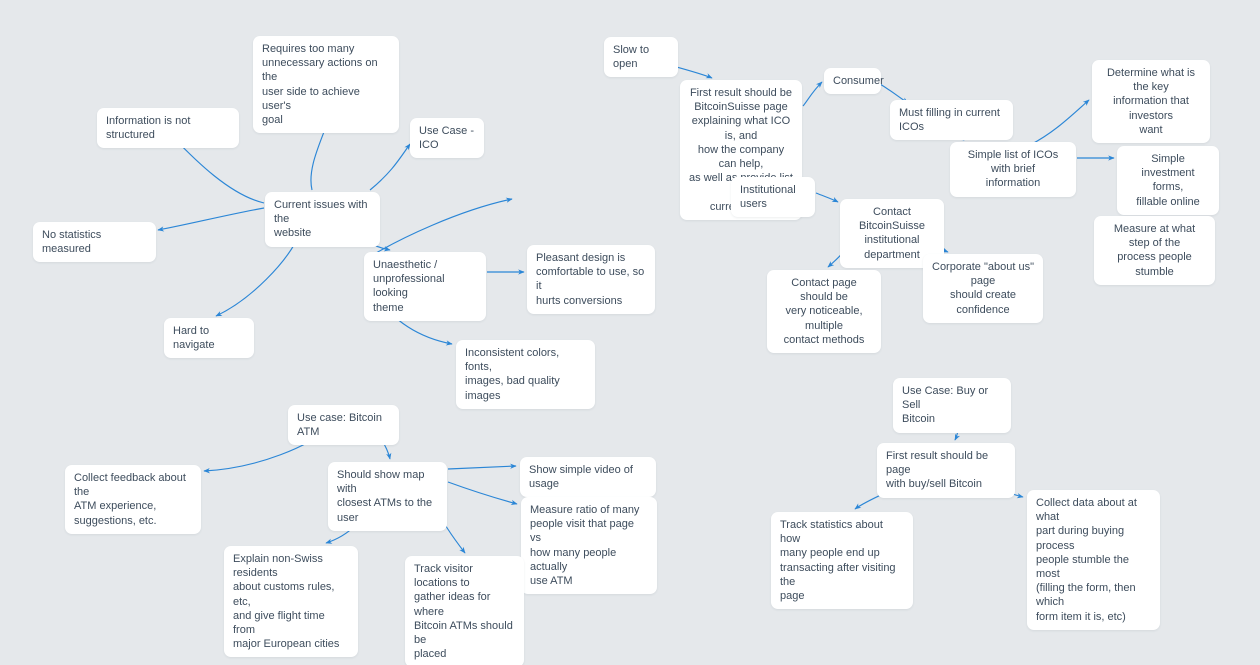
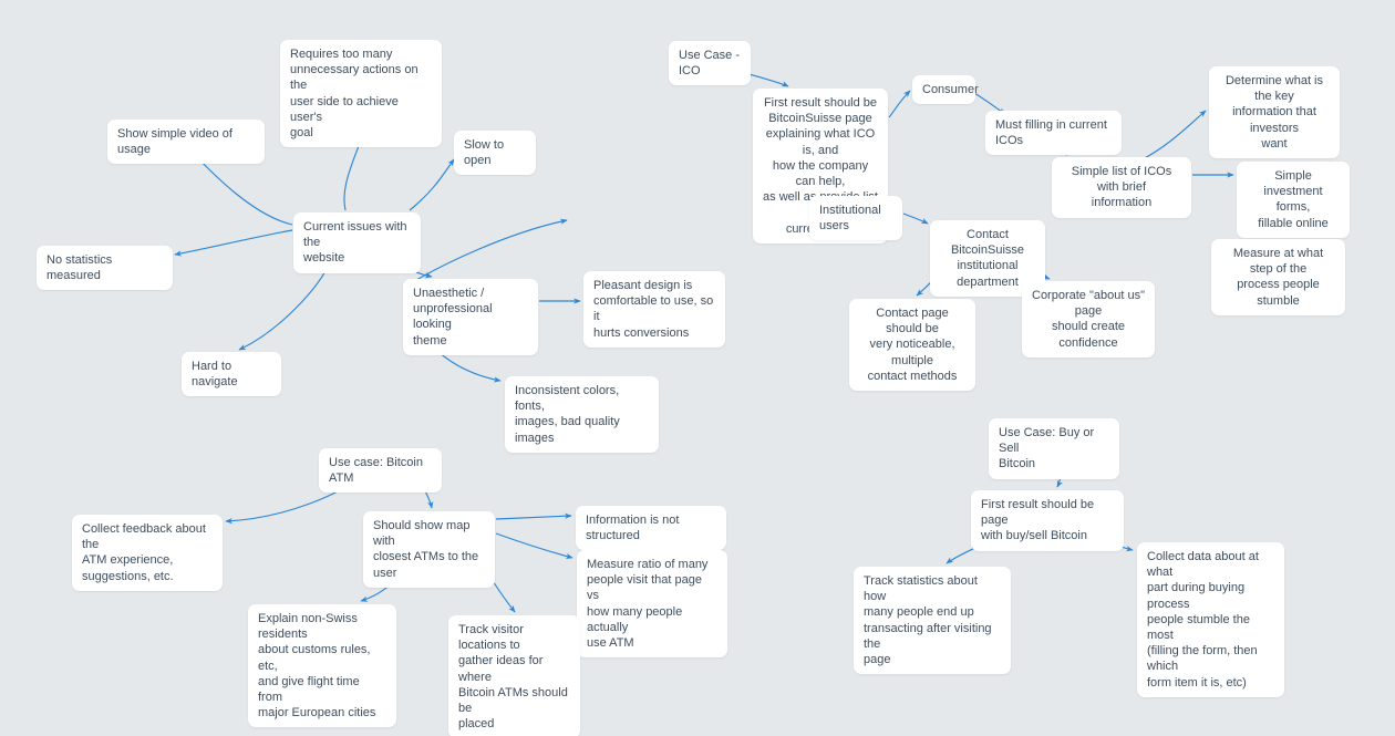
  Requires too many
  unnecessary actions on the
  user side to achieve user's
  goal
- Information is not structured
+ Show simple video of usage
- Use Case - ICO
+ Slow to open
  Current issues with the
  website
  No statistics measured
  Unaesthetic /
  unprofessional looking
  theme
  Pleasant design is
  comfortable to use, so it
  hurts conversions
  Hard to navigate
  Inconsistent colors, fonts,
  images, bad quality images
- Slow to open
+ Use Case - ICO
  First result should be
  BitcoinSuisse page
  explaining what ICO is, and
  how the company can help,
  Consumer
  Must filling in current ICOs
  Determine what is the key
  information that investors
  want
  Simple list of ICOs with brief
  information
  Simple investment forms,
  fillable online
  Measure at what step of the
  process people stumble
  Institutional users
  Contact BitcoinSuisse
  institutional department
  Corporate "about us" page
  should create confidence
  Contact page should be
  very noticeable, multiple
  contact methods
  Use case: Bitcoin ATM
  Collect feedback about the
  ATM experience,
  suggestions, etc.
  Should show map with
  closest ATMs to the user
- Show simple video of usage
+ Information is not structured
  Measure ratio of many
  people visit that page vs
  how many people actually
  use ATM
  Explain non-Swiss residents
  about customs rules, etc,
  and give flight time from
  major European cities
  Track visitor locations to
  gather ideas for where
  Bitcoin ATMs should be
  placed
  Use Case: Buy or Sell
  Bitcoin
  First result should be page
  with buy/sell Bitcoin
  Track statistics about how
  many people end up
  transacting after visiting the
  page
  Collect data about at what
  part during buying process
  people stumble the most
  (filling the form, then which
  form item it is, etc)
